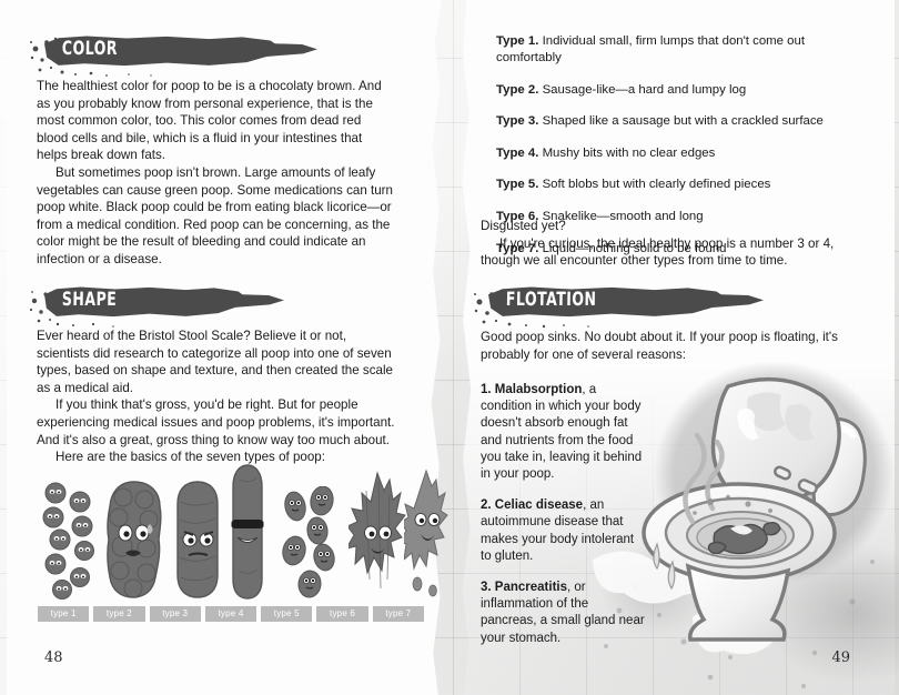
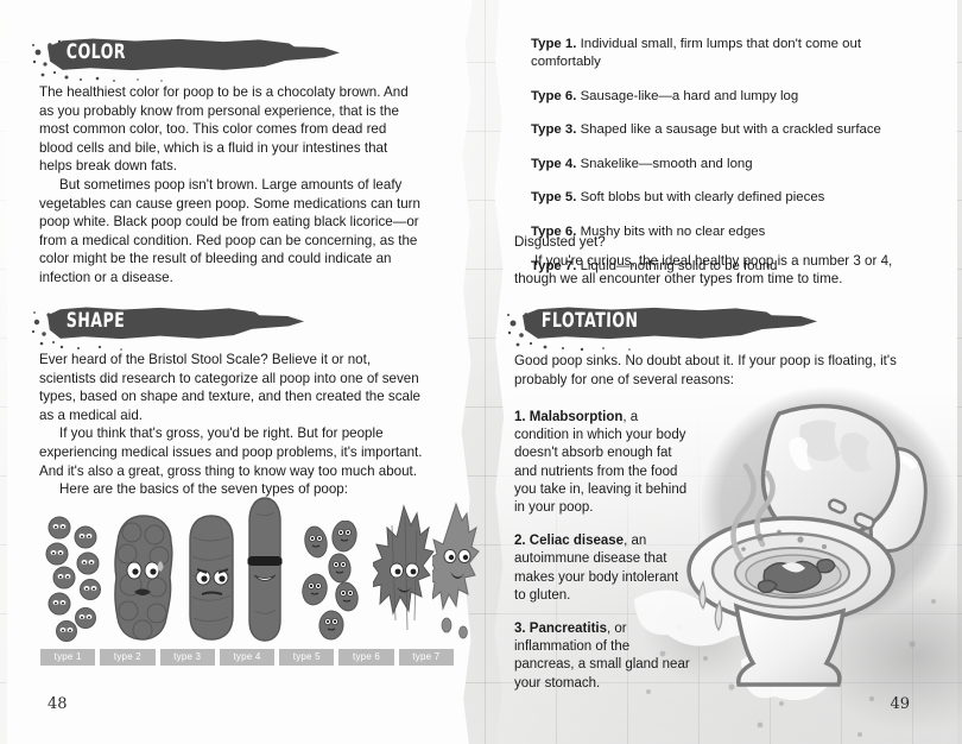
  COLOR
  The healthiest color for poop to be is a chocolaty brown. And as you probably know from personal experience, that is the most common color, too. This color comes from dead red blood cells and bile, which is a fluid in your intestines that helps break down fats.
  But sometimes poop isn't brown. Large amounts of leafy vegetables can cause green poop. Some medications can turn poop white. Black poop could be from eating black licorice—or from a medical condition. Red poop can be concerning, as the color might be the result of bleeding and could indicate an infection or a disease.
  SHAPE
  Ever heard of the Bristol Stool Scale? Believe it or not, scientists did research to categorize all poop into one of seven types, based on shape and texture, and then created the scale as a medical aid.
  If you think that's gross, you'd be right. But for people experiencing medical issues and poop problems, it's important. And it's also a great, gross thing to know way too much about.
  Here are the basics of the seven types of poop:
  type 1
  type 2
  type 3
  type 4
  type 5
  type 6
  type 7
  48
  Type 1. Individual small, firm lumps that don't come out comfortably
- Type 2. Sausage-like—a hard and lumpy log
+ Type 6. Sausage-like—a hard and lumpy log
  Type 3. Shaped like a sausage but with a crackled surface
- Type 4. Mushy bits with no clear edges
+ Type 4. Snakelike—smooth and long
  Type 5. Soft blobs but with clearly defined pieces
- Type 6. Snakelike—smooth and long
+ Type 6. Mushy bits with no clear edges
  Type 7. Liquid—nothing solid to be found
  Disgusted yet?
  If you're curious, the ideal healthy poop is a number 3 or 4, though we all encounter other types from time to time.
  FLOTATION
  Good poop sinks. No doubt about it. If your poop is floating, it's probably for one of several reasons:
  1. Malabsorption, a condition in which your body doesn't absorb enough fat and nutrients from the food you take in, leaving it behind in your poop.
  2. Celiac disease, an autoimmune disease that makes your body intolerant to gluten.
  3. Pancreatitis, or inflammation of the pancreas, a small gland near your stomach.
  49
